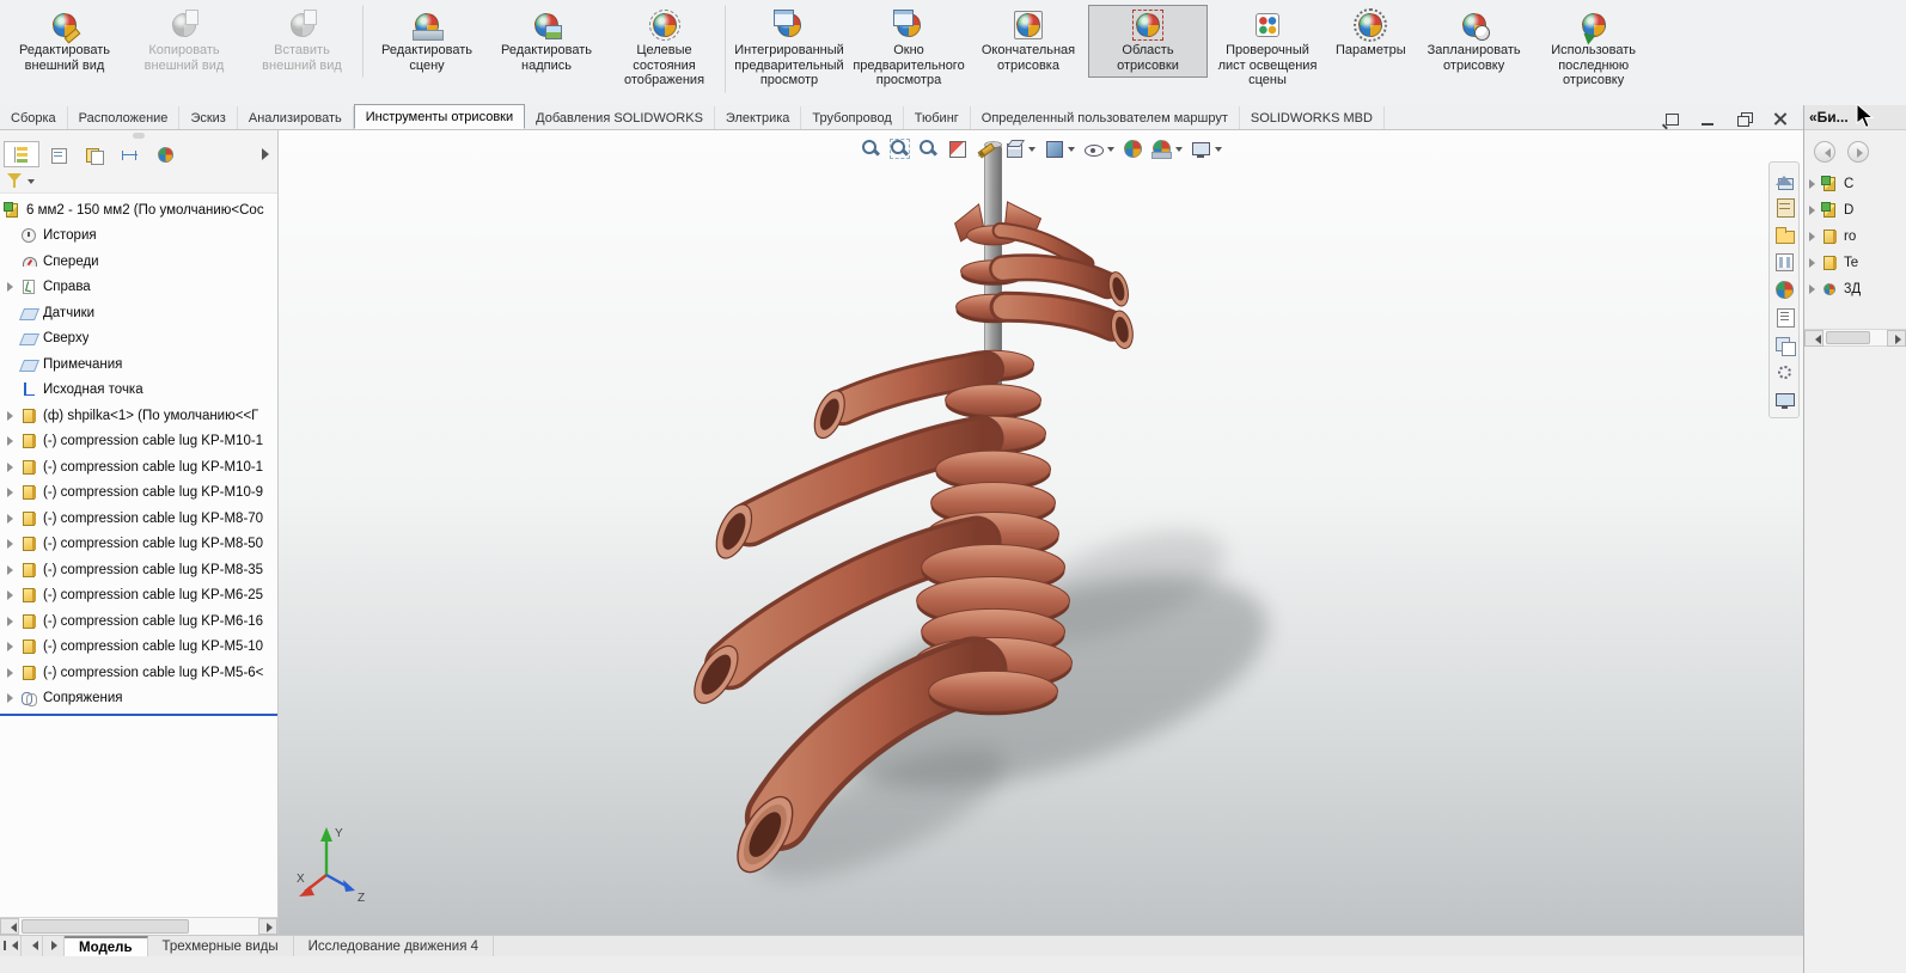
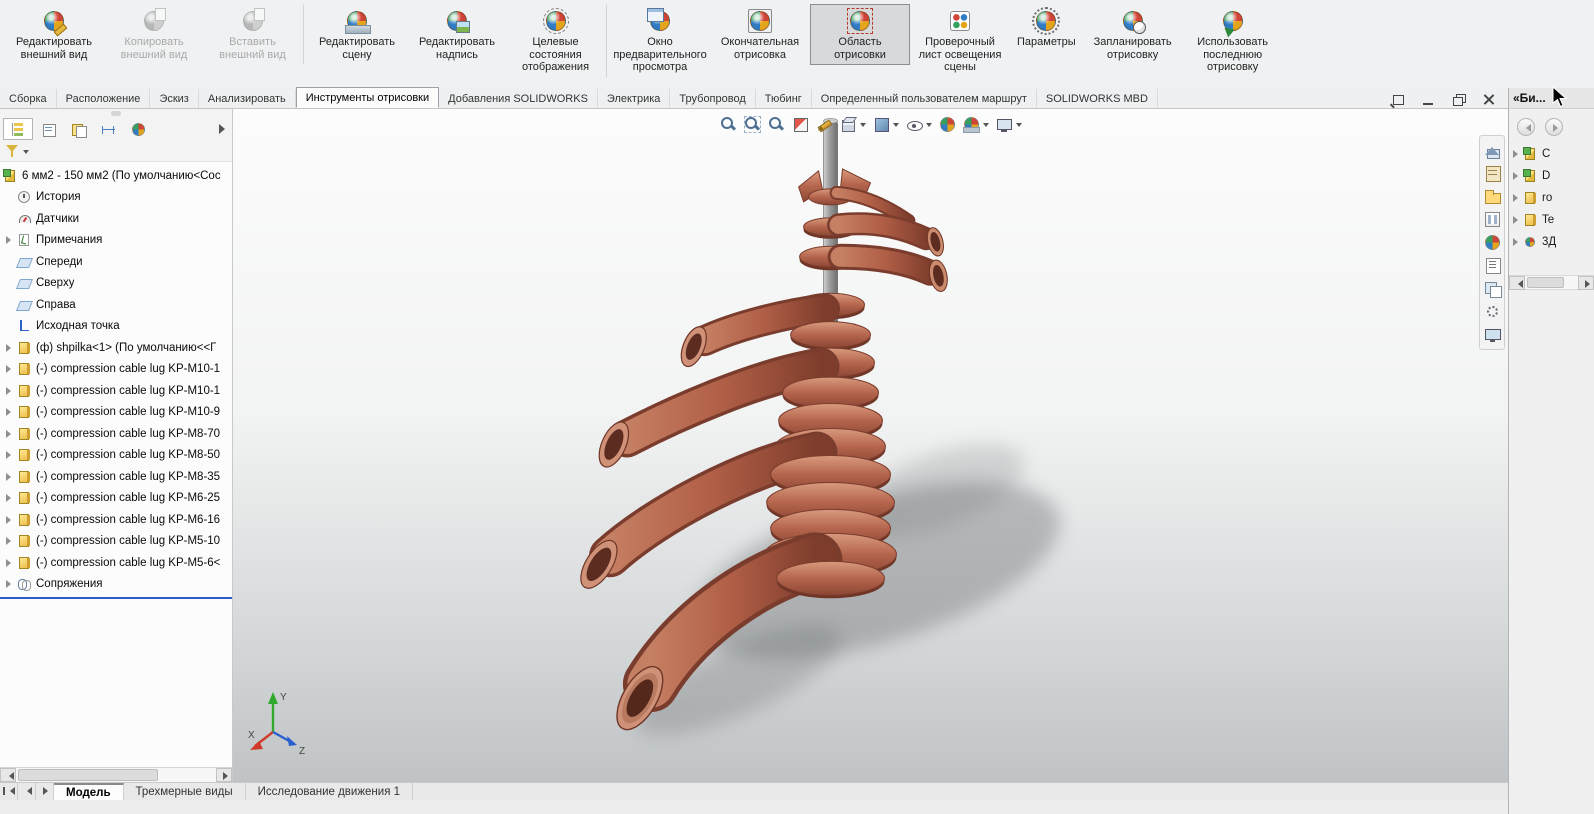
  Редактировать внешний вид
  Копировать внешний вид
  Вставить внешний вид
  Редактировать сцену
  Редактировать надпись
  Целевые состояния отображения
- Интегрированный предварительный просмотр
  Окно предварительного просмотра
  Окончательная отрисовка
  Область отрисовки
  Проверочный лист освещения сцены
  Параметры
  Запланировать отрисовку
  Использовать последнюю отрисовку
  Сборка
  Расположение
  Эскиз
  Анализировать
  Инструменты отрисовки
  Добавления SOLIDWORKS
  Электрика
  Трубопровод
  Тюбинг
  Определенный пользователем маршрут
  SOLIDWORKS MBD
  6 мм2 - 150 мм2 (По умолчанию<Сос
  История
- Спереди
+ Датчики
- Справа
+ Примечания
- Датчики
+ Спереди
  Сверху
- Примечания
+ Справа
  Исходная точка
  (ф) shpilka<1> (По умолчанию<<Г
  (-) compression cable lug KP-M10-1
  (-) compression cable lug KP-M10-1
  (-) compression cable lug KP-M10-9
  (-) compression cable lug KP-M8-70
  (-) compression cable lug KP-M8-50
  (-) compression cable lug KP-M8-35
  (-) compression cable lug KP-M6-25
  (-) compression cable lug KP-M6-16
  (-) compression cable lug KP-M5-10
  (-) compression cable lug KP-M5-6<
  Сопряжения
  Y
  X
  Z
  «Би...
  C
  D
  ro
  Te
  3Д
  Модель
  Трехмерные виды
- Исследование движения 4
+ Исследование движения 1
